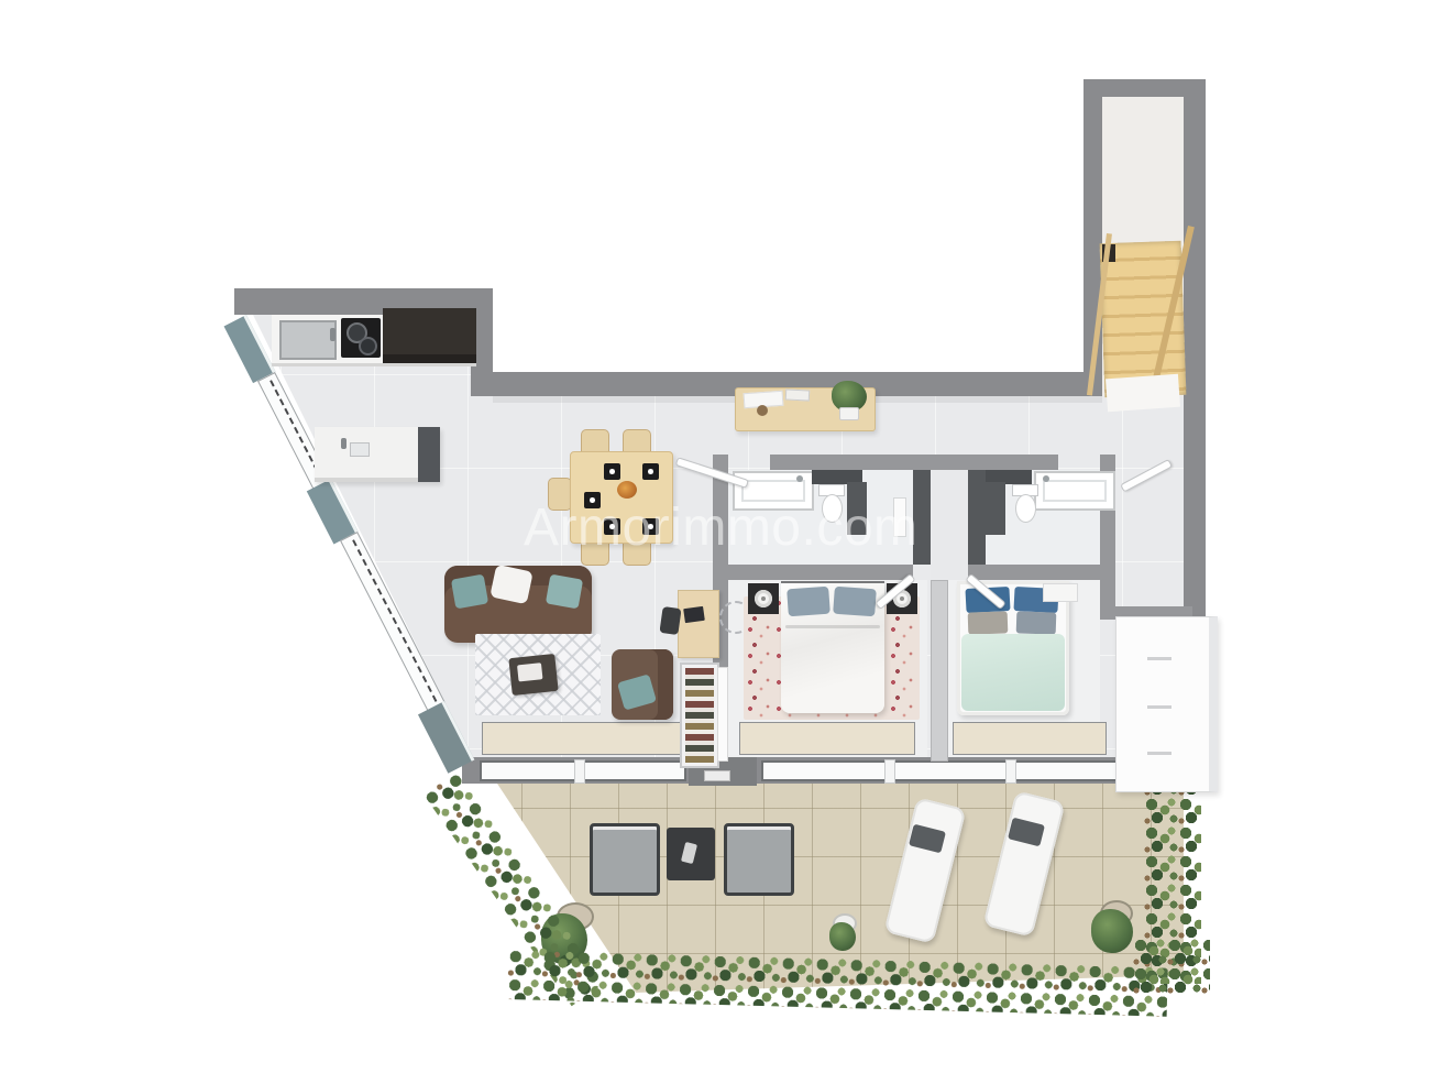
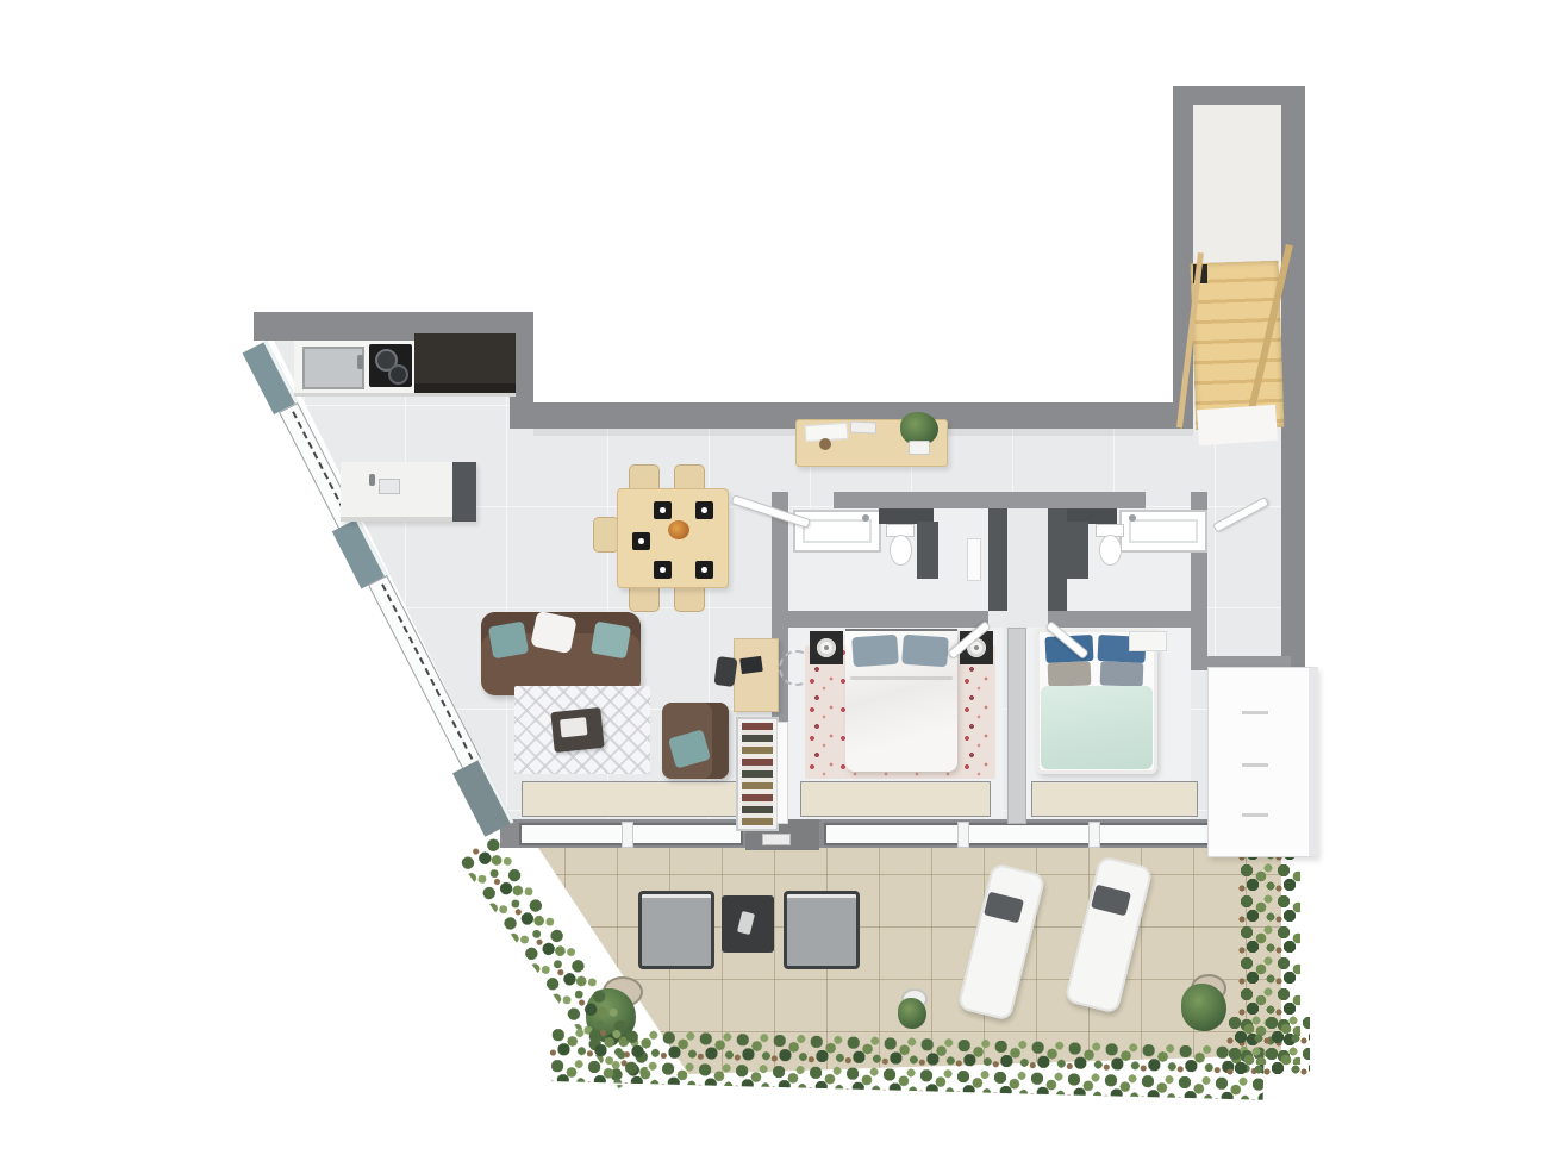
- Armorimmo.com
